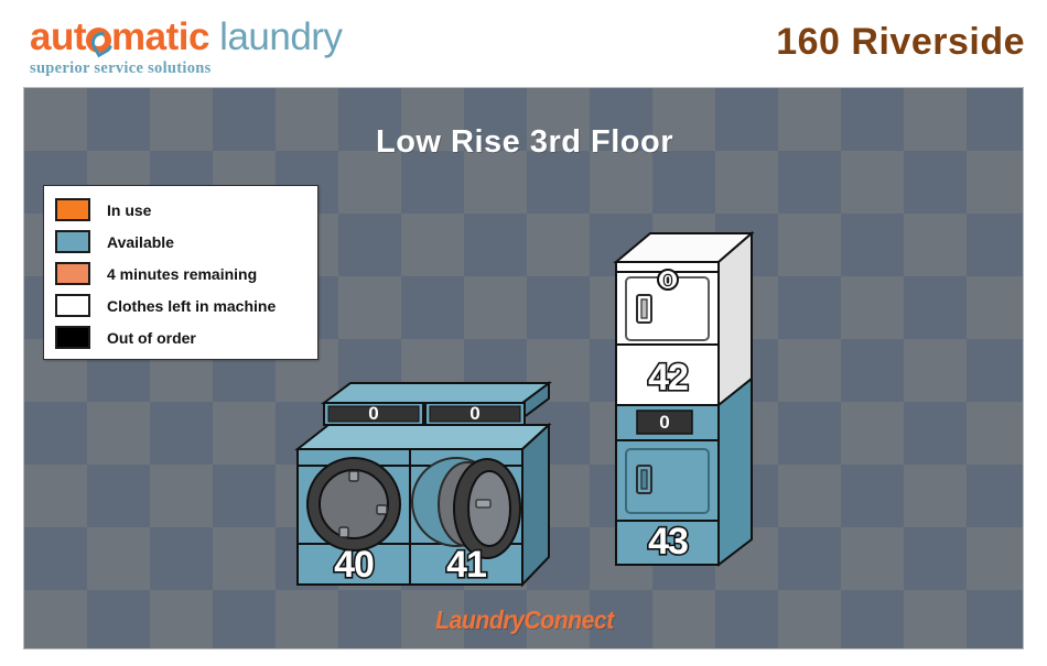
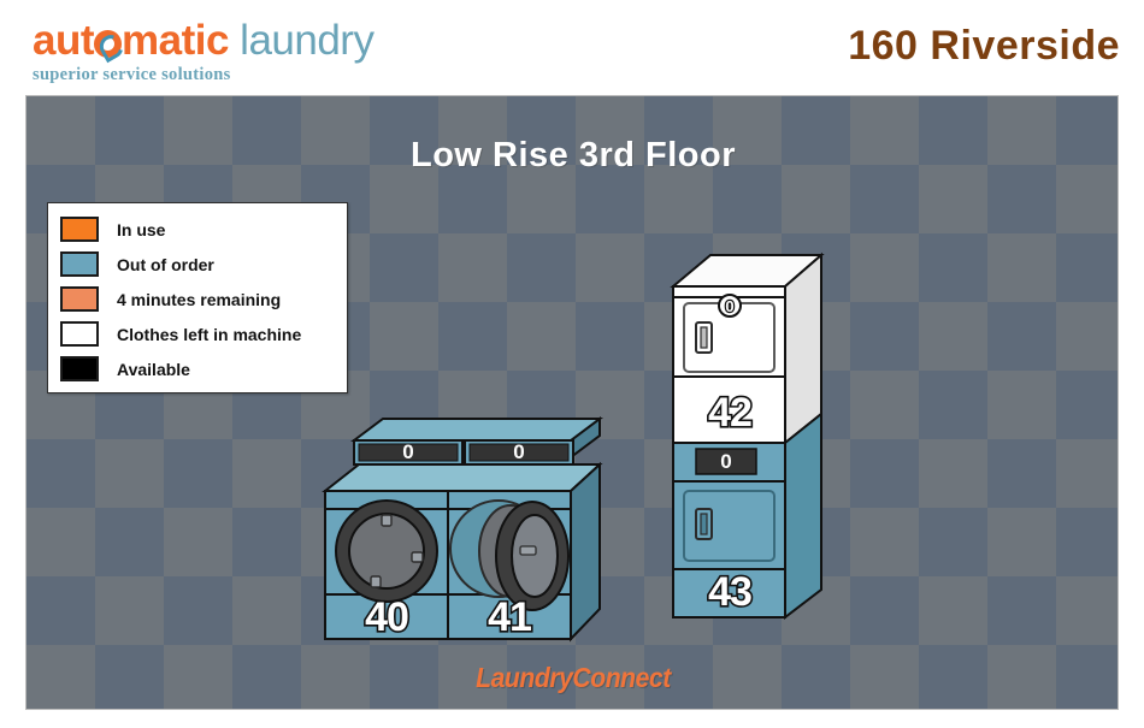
  aut matic laundry
  superior service solutions
  160 Riverside
  Low Rise 3rd Floor
  In use
- Available
+ Out of order
  4 minutes remaining
  Clothes left in machine
- Out of order
+ Available
  0
  0
  40
  41
  0
  42
  0
  43
  LaundryConnect
